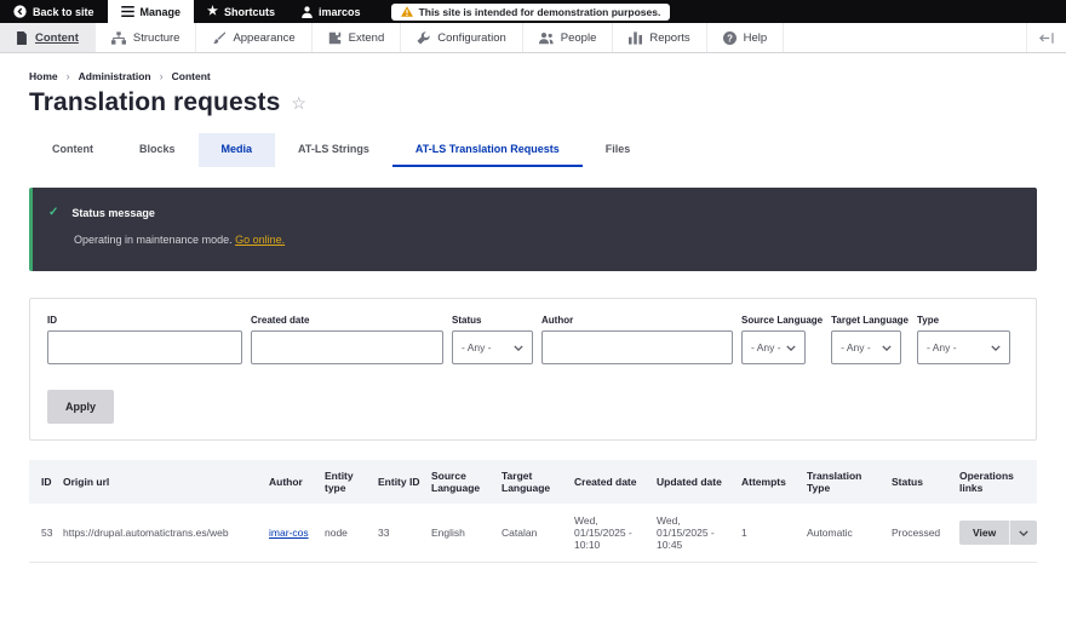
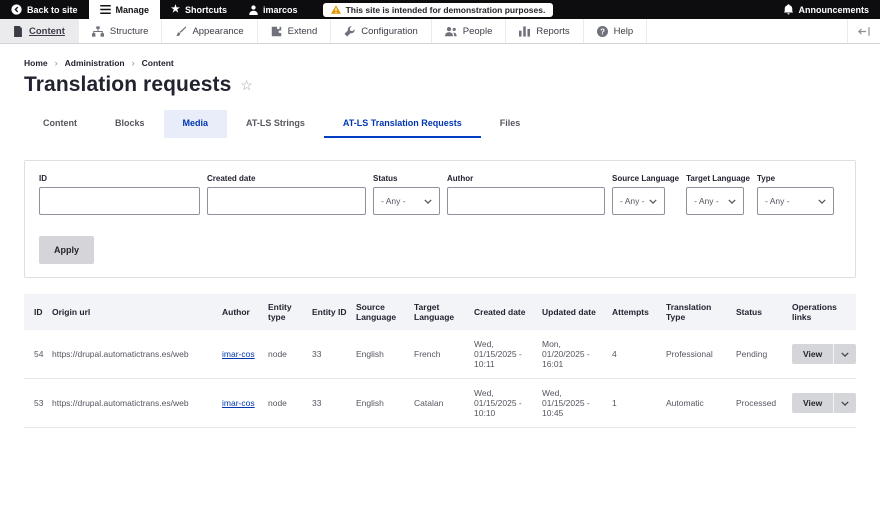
  Back to site
  Manage
  ★
  Shortcuts
  imarcos
  This site is intended for demonstration purposes.
+ Announcements
  Content
  Structure
  Appearance
  Extend
  Configuration
  People
  Reports
  ?
  Help
  Home
  ›
  Administration
  ›
  Content
  Translation requests
  ☆
  Content
  Blocks
  Media
  AT-LS Strings
  AT-LS Translation Requests
  Files
- ✓
- Status message
- Operating in maintenance mode. Go online.
  ID
  Created date
  Status
  - Any -
  Author
  Source Language
  - Any -
  Target Language
  - Any -
  Type
  - Any -
  Apply
  ID	Origin url	Author	Entity type	Entity ID	Source Language	Target Language	Created date	Updated date	Attempts	Translation Type	Status	Operations links
+ 54	https://drupal.automatictrans.es/web	imar-cos	node	33	English	French	Wed, 01/15/2025 - 10:11	Mon, 01/20/2025 - 16:01	4	Professional	Pending	View
  53	https://drupal.automatictrans.es/web	imar-cos	node	33	English	Catalan	Wed, 01/15/2025 - 10:10	Wed, 01/15/2025 - 10:45	1	Automatic	Processed	View
